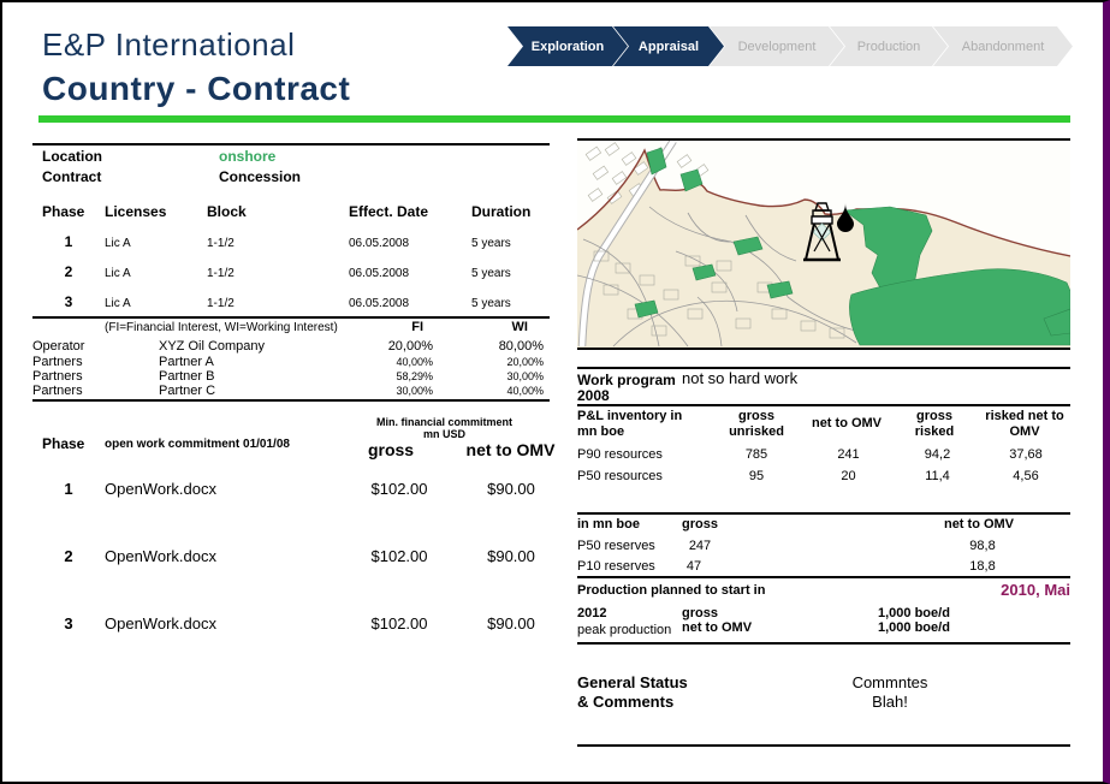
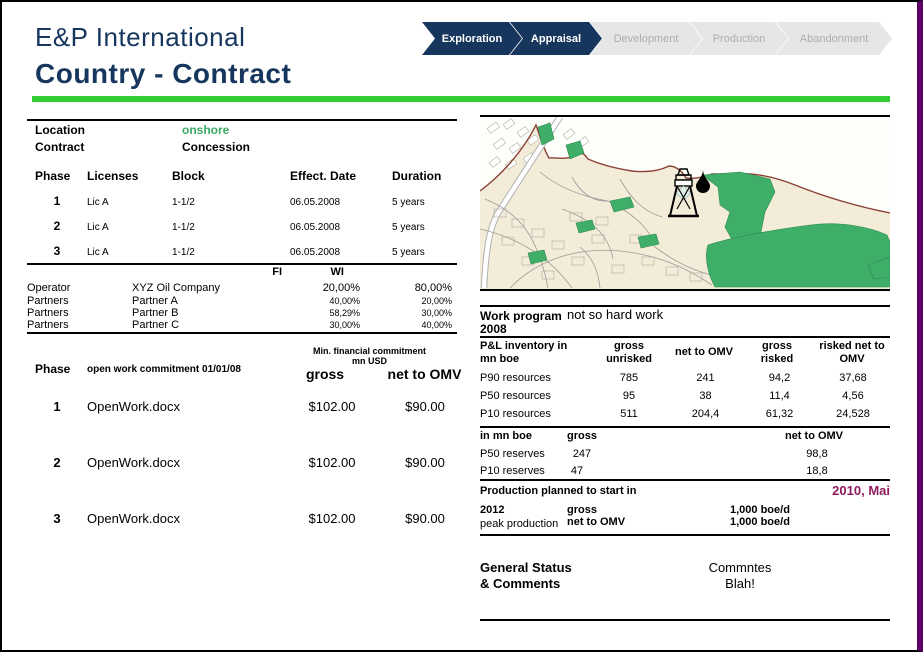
  E&P International
  Country - Contract
  Exploration
  Appraisal
  Development
  Production
  Abandonment
  Location
  onshore
  Contract
  Concession
  Phase
  Licenses
  Block
  Effect. Date
  Duration
  1
  Lic A
  1-1/2
  06.05.2008
  5 years
  2
  Lic A
  1-1/2
  06.05.2008
  5 years
  3
  Lic A
  1-1/2
  06.05.2008
  5 years
- (FI=Financial Interest, WI=Working Interest)
  FI
  WI
  Operator
  XYZ Oil Company
  20,00%
  80,00%
  Partners
  Partner A
  40,00%
  20,00%
  Partners
  Partner B
  58,29%
  30,00%
  Partners
  Partner C
  30,00%
  40,00%
  Min. financial commitment
  mn USD
  Phase
  open work commitment 01/01/08
  gross
  net to OMV
  1
  OpenWork.docx
  $102.00
  $90.00
  2
  OpenWork.docx
  $102.00
  $90.00
  3
  OpenWork.docx
  $102.00
  $90.00
  Work program
  2008
  not so hard work
  P&L inventory in
  mn boe
  gross
  unrisked
  net to OMV
  gross
  risked
  risked net to
  OMV
  P90 resources
  785
  241
  94,2
  37,68
  P50 resources
  95
- 20
+ 38
  11,4
  4,56
+ P10 resources
+ 511
+ 204,4
+ 61,32
+ 24,528
  in mn boe
  gross
  net to OMV
  P50 reserves
  247
  98,8
  P10 reserves
  47
  18,8
  Production planned to start in
  2010, Mai
  2012
  gross
  1,000 boe/d
  peak production
  net to OMV
  1,000 boe/d
  General Status
  & Comments
  Commntes
  Blah!
